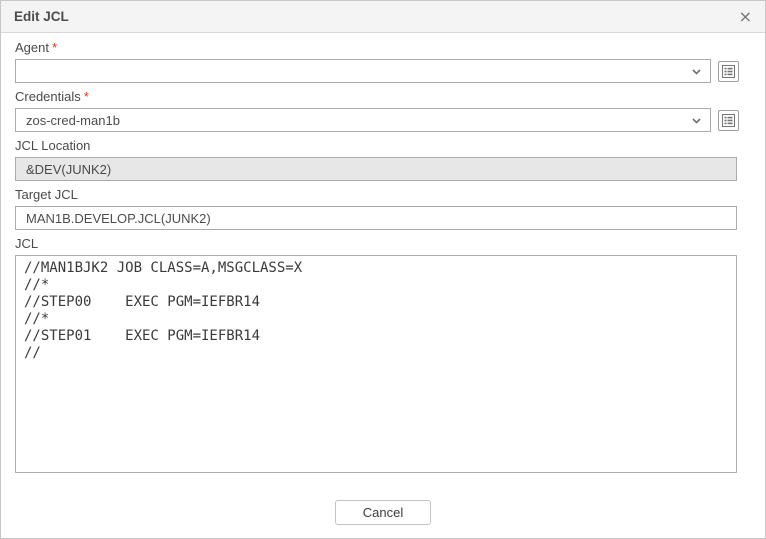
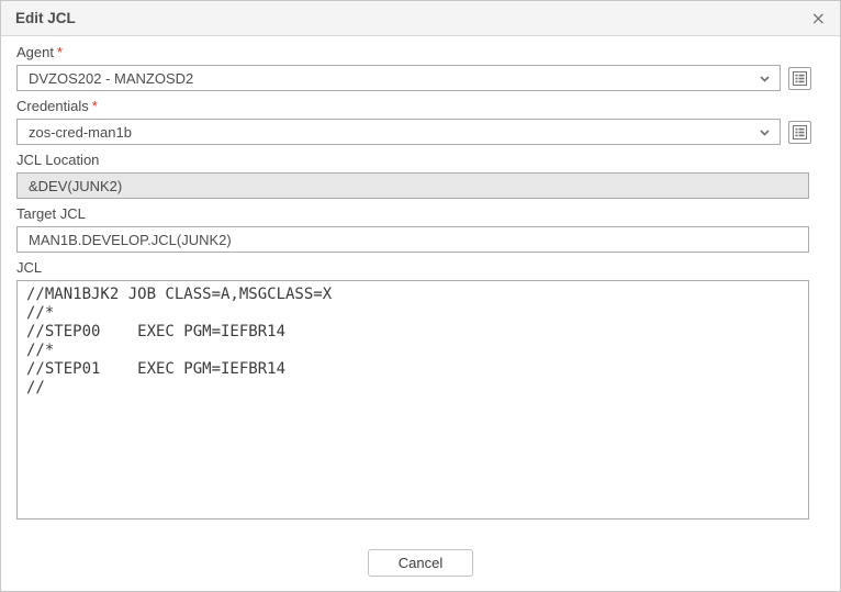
  Edit JCL
  ×
  Agent *
+ DVZOS202 - MANZOSD2
  Credentials *
  zos-cred-man1b
  JCL Location
  &DEV(JUNK2)
  Target JCL
  MAN1B.DEVELOP.JCL(JUNK2)
  JCL
  //MAN1BJK2 JOB CLASS=A,MSGCLASS=X
  //*
  //STEP00 EXEC PGM=IEFBR14
  //*
  //STEP01 EXEC PGM=IEFBR14
  //
  Cancel
